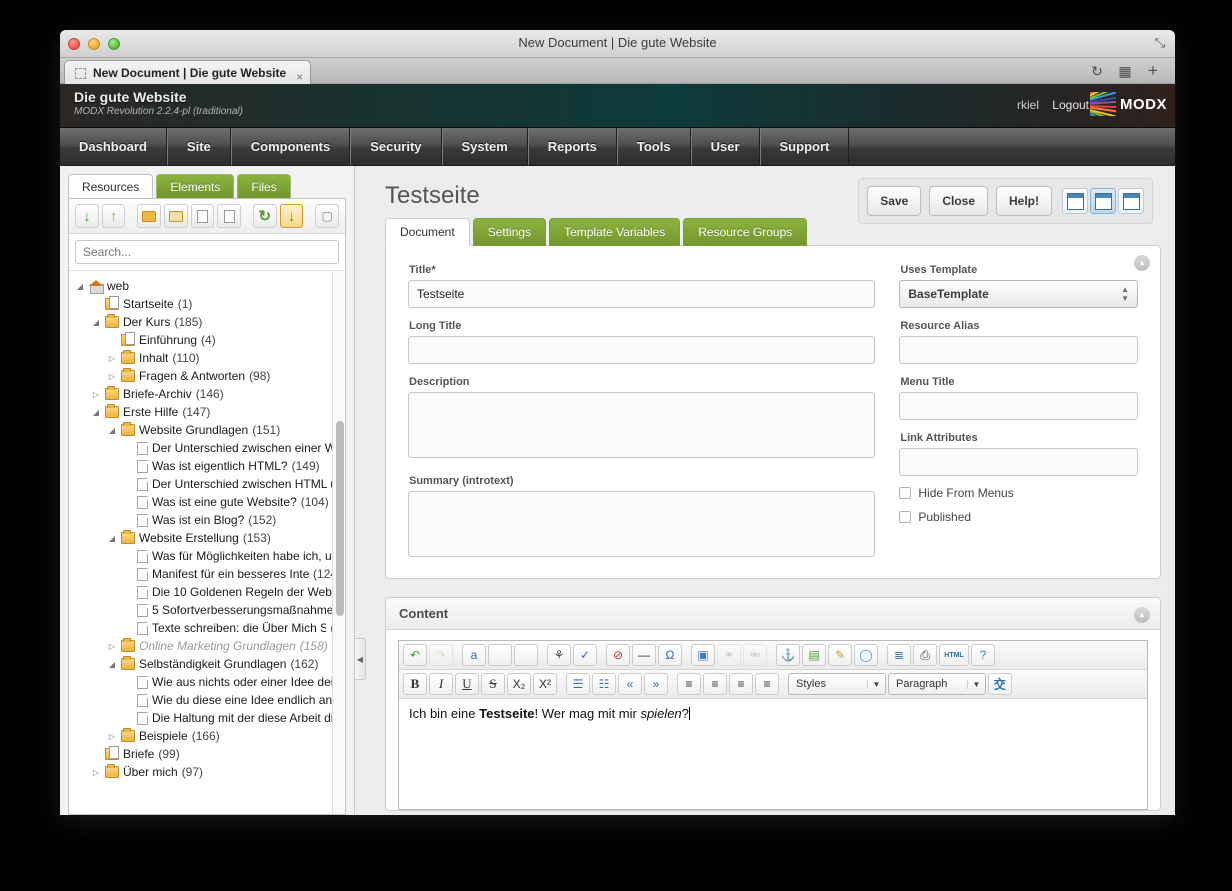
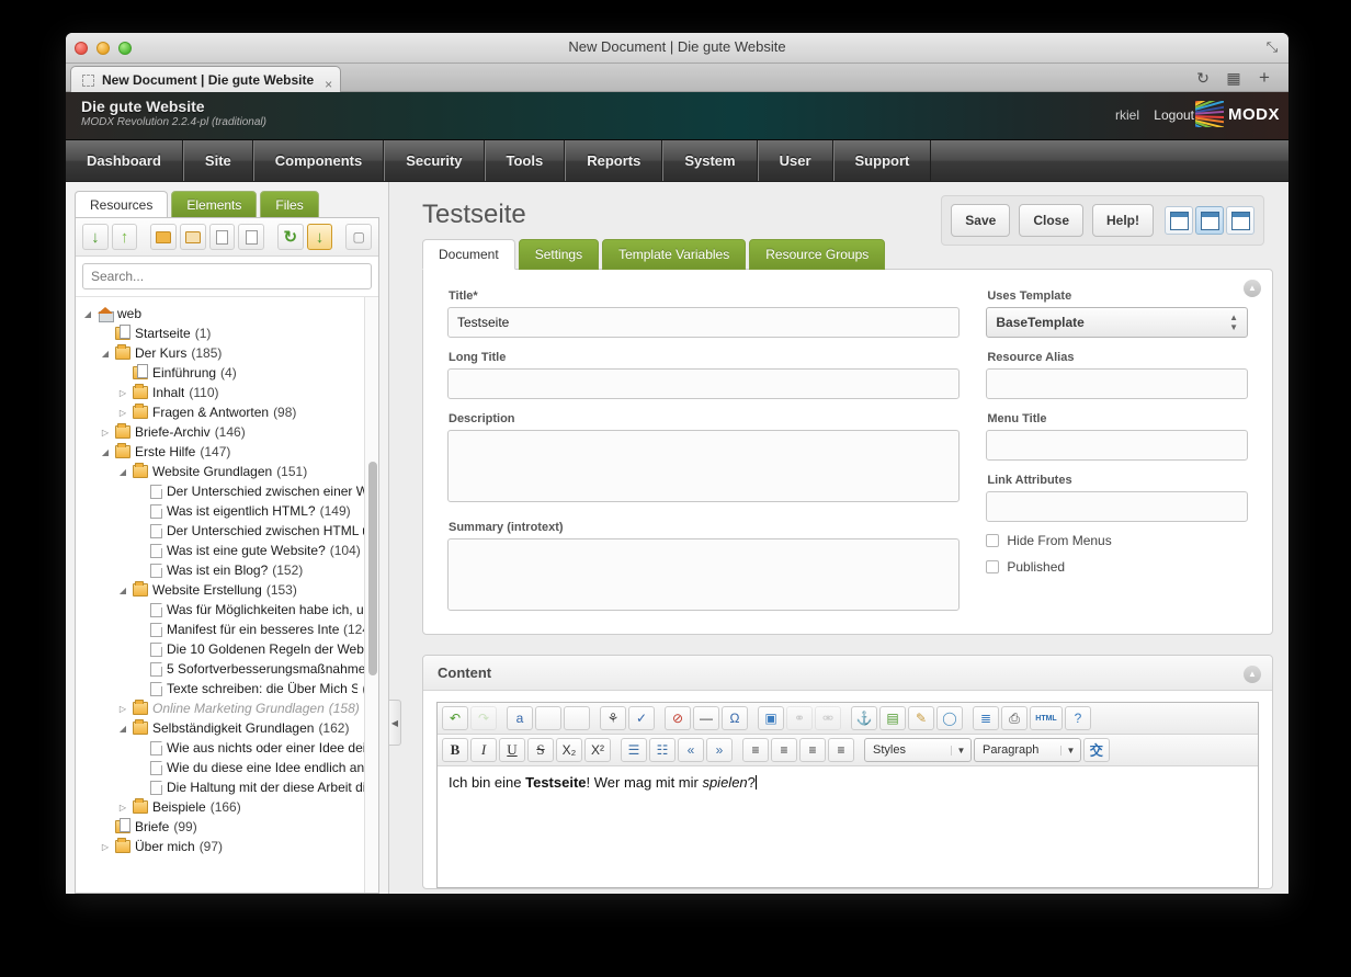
  New Document | Die gute Website
  ⤡
  New Document | Die gute Website
  ×
  ↻
  ▦
  +
  Die gute Website
  MODX Revolution 2.2.4-pl (traditional)
  rkiel
  Logout
  MODX
  Dashboard
  Site
  Components
  Security
- System
+ Tools
  Reports
- Tools
+ System
  User
  Support
  Resources
  Elements
  Files
  ↓
  ↑
  ↻
  ↓
  ▢
  Search...
  ◢
  web
  Startseite
  (1)
  ◢
  Der Kurs
  (185)
  Einführung
  (4)
  ▷
  Inhalt
  (110)
  ▷
  Fragen & Antworten
  (98)
  ▷
  Briefe-Archiv
  (146)
  ◢
  Erste Hilfe
  (147)
  ◢
  Website Grundlagen
  (151)
  Der Unterschied zwischen einer W
  Was ist eigentlich HTML?
  (149)
  Der Unterschied zwischen HTML
  Was ist eine gute Website?
  (104)
  Was ist ein Blog?
  (152)
  ◢
  Website Erstellung
  (153)
  Was für Möglichkeiten habe ich, u
  Manifest für ein besseres Inte
  Die 10 Goldenen Regeln der Web
  5 Sofortverbesserungsmaßnahme
  Texte schreiben: die Über Mich S
  ▷
  Online Marketing Grundlagen
  (158)
  ◢
  Selbständigkeit Grundlagen
  (162)
  Wie aus nichts oder einer Idee de
  Wie du diese eine Idee endlich an
  Die Haltung mit der diese Arbeit d
  ▷
  Beispiele
  (166)
  Briefe
  (99)
  ▷
  Über mich
  (97)
  ◀
  Testseite
  Save
  Close
  Help!
  Document
  Settings
  Template Variables
  Resource Groups
  ▲
  Title*
  Testseite
  Long Title
  Description
  Summary (introtext)
  Uses Template
  BaseTemplate
  ▲
  ▼
  Resource Alias
  Menu Title
  Link Attributes
  Hide From Menus
  Published
  Content
  ▲
  ↶
  ↷
  a
  ⚘
  ✓
  ⊘
  —
  Ω
  ▣
  ⚭
  ⚮
  ⚓
  ▤
  ✎
  ◯
  ≣
  ⎙
  ?
  B
  I
  U
  S
  X₂
  X²
  ☰
  ☷
  «
  »
  ≡
  ≡
  ≡
  ≡
  Styles
  ▼
  Paragraph
  ▼
  交
  Ich bin eine Testseite! Wer mag mit mir spielen?
